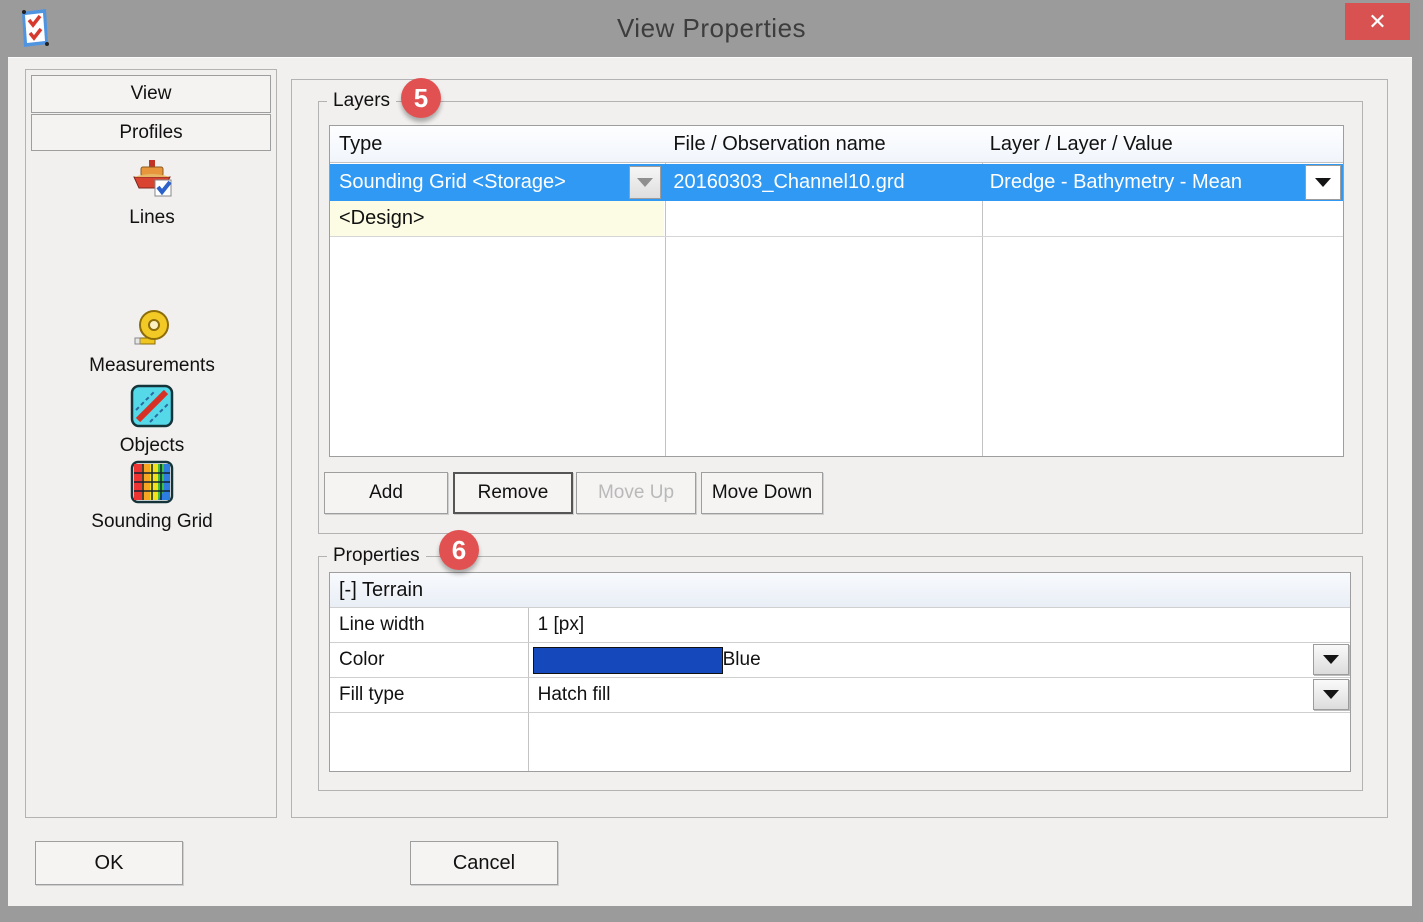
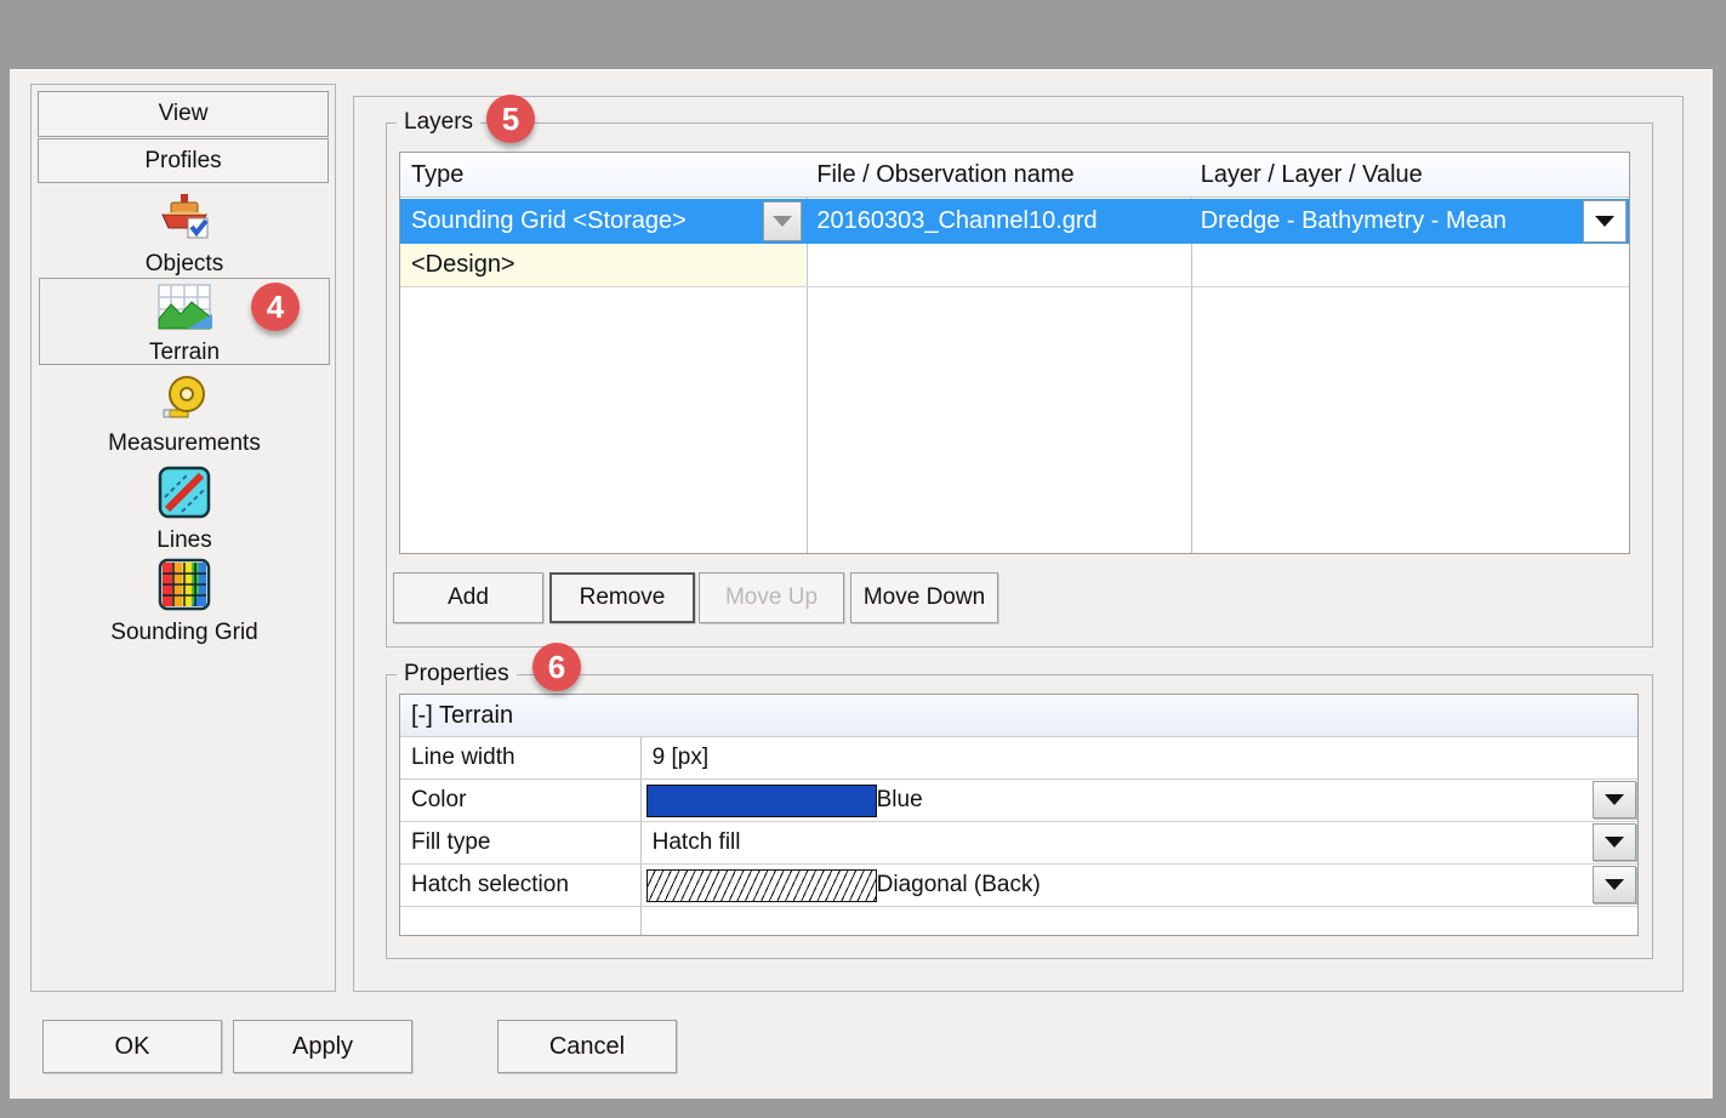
- View Properties
- ✕
  View
  Profiles
- Lines
+ Objects
+ 4
+ Terrain
  Measurements
- Objects
+ Lines
  Sounding Grid
  Layers
  5
  Type
  File / Observation name
  Layer / Layer / Value
  Sounding Grid <Storage>
  20160303_Channel10.grd
  Dredge - Bathymetry - Mean
  <Design>
  Add
  Remove
  Move Up
  Move Down
  Properties
  6
  [-] Terrain
  Line width
- 1 [px]
+ 9 [px]
  Color
  Blue
  Fill type
  Hatch fill
+ Hatch selection
+ Diagonal (Back)
  OK
+ Apply
  Cancel
